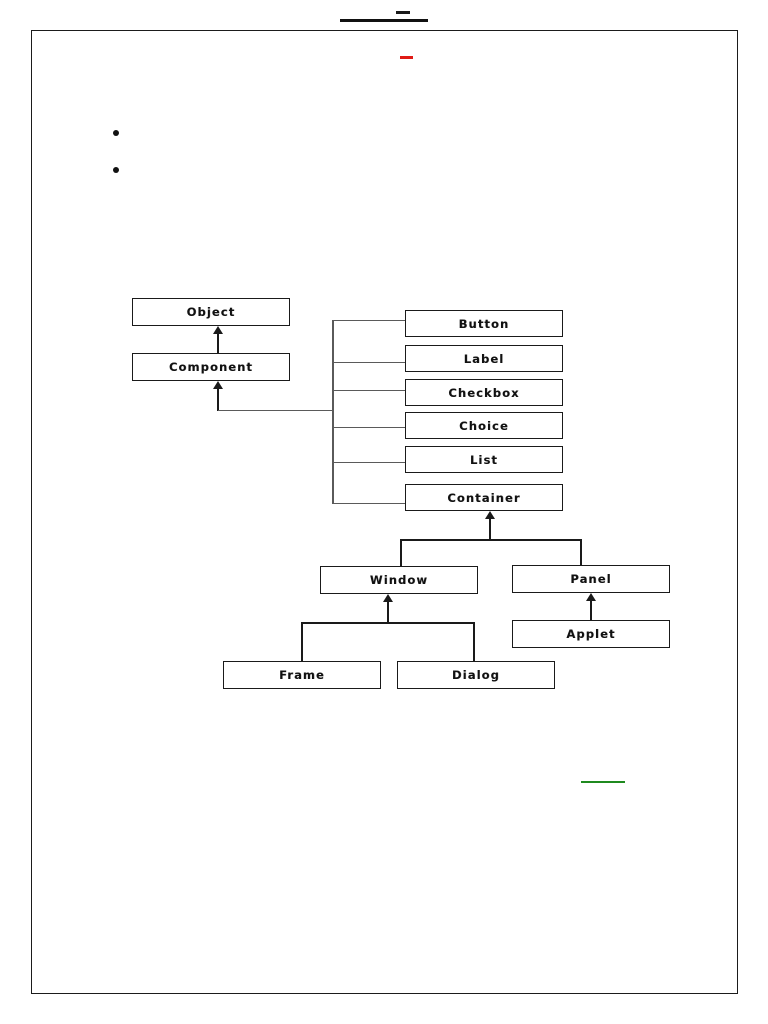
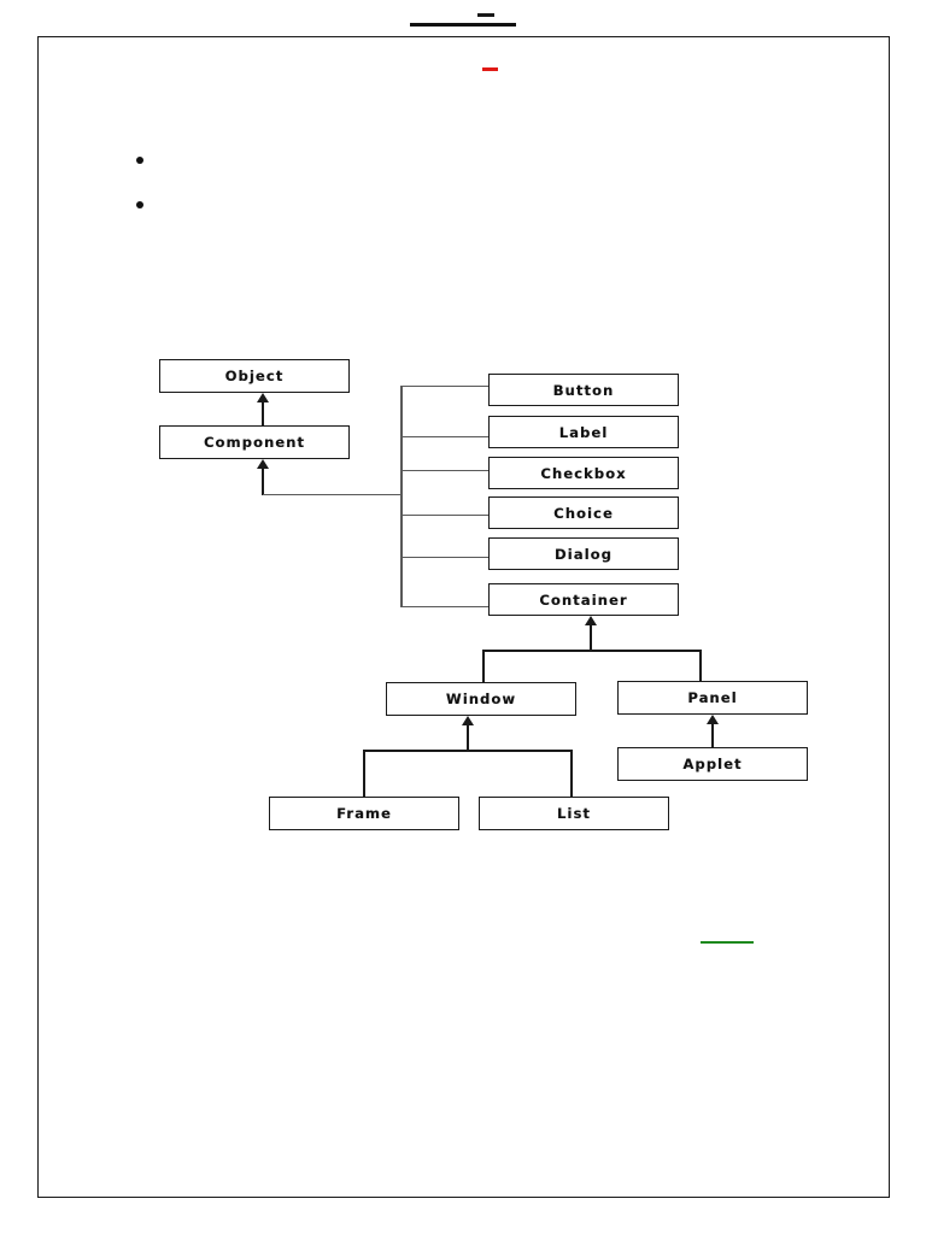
  Object
  Component
  Button
  Label
  Checkbox
  Choice
- List
+ Dialog
  Container
  Window
  Panel
  Applet
  Frame
- Dialog
+ List
